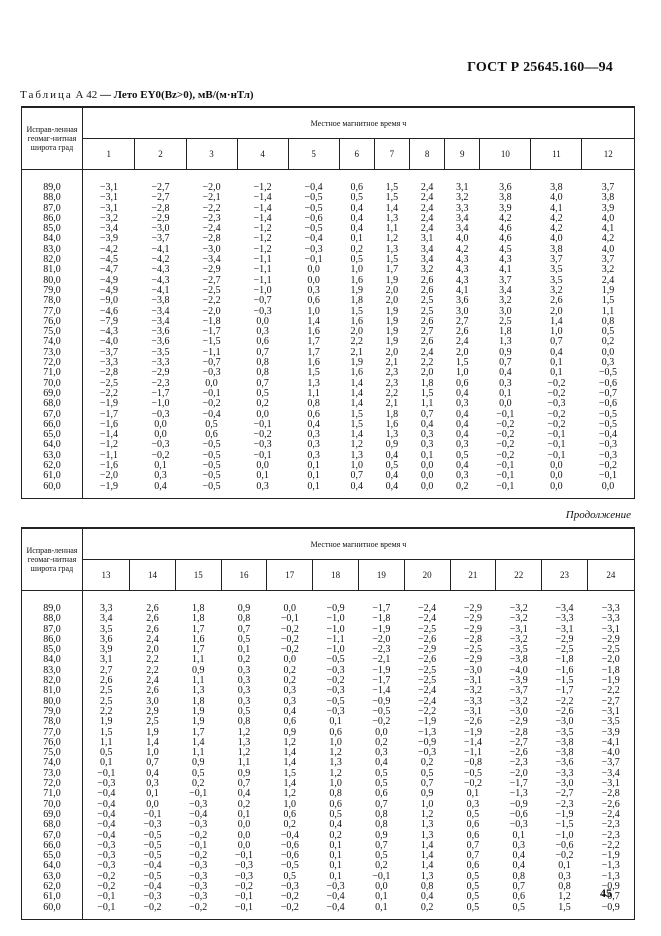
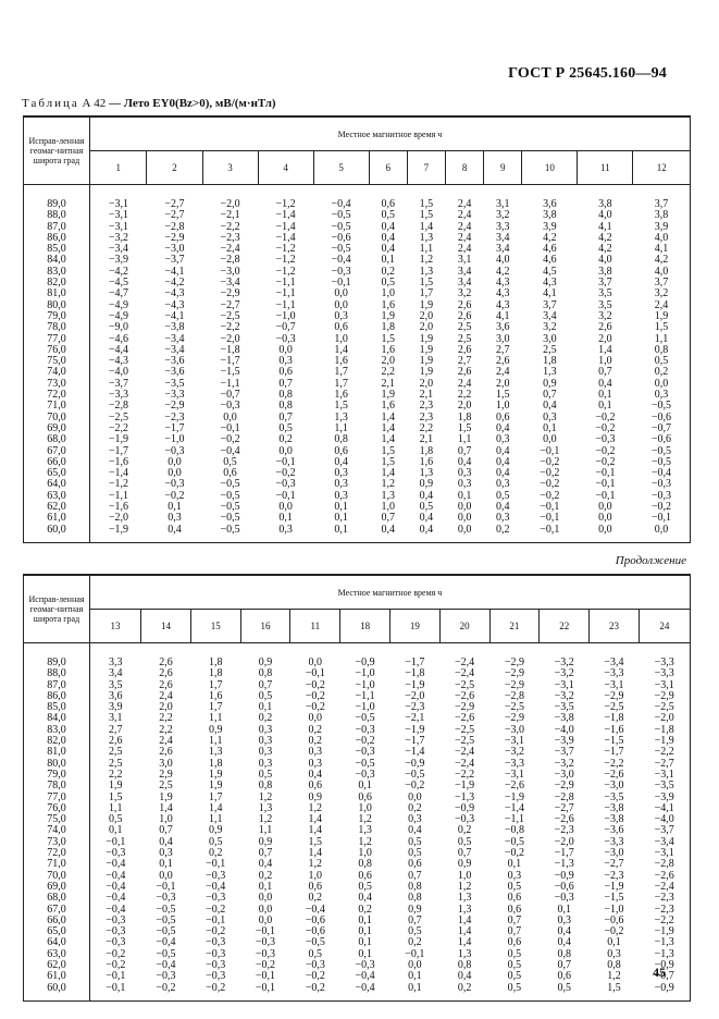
  ГОСТ Р 25645.160—94
  Таблица А 42 — Лето EY0(Bz>0), мВ/(м·нТл)
  Исправ-ленная геомаг-нитная широта град	Местное магнитное время ч
  1	2	3	4	5	6	7	8	9	10	11	12
  89,0	−3,1	−2,7	−2,0	−1,2	−0,4	0,6	1,5	2,4	3,1	3,6	3,8	3,7
  88,0	−3,1	−2,7	−2,1	−1,4	−0,5	0,5	1,5	2,4	3,2	3,8	4,0	3,8
  87,0	−3,1	−2,8	−2,2	−1,4	−0,5	0,4	1,4	2,4	3,3	3,9	4,1	3,9
  86,0	−3,2	−2,9	−2,3	−1,4	−0,6	0,4	1,3	2,4	3,4	4,2	4,2	4,0
  85,0	−3,4	−3,0	−2,4	−1,2	−0,5	0,4	1,1	2,4	3,4	4,6	4,2	4,1
  84,0	−3,9	−3,7	−2,8	−1,2	−0,4	0,1	1,2	3,1	4,0	4,6	4,0	4,2
  83,0	−4,2	−4,1	−3,0	−1,2	−0,3	0,2	1,3	3,4	4,2	4,5	3,8	4,0
  82,0	−4,5	−4,2	−3,4	−1,1	−0,1	0,5	1,5	3,4	4,3	4,3	3,7	3,7
  81,0	−4,7	−4,3	−2,9	−1,1	0,0	1,0	1,7	3,2	4,3	4,1	3,5	3,2
  80,0	−4,9	−4,3	−2,7	−1,1	0,0	1,6	1,9	2,6	4,3	3,7	3,5	2,4
  79,0	−4,9	−4,1	−2,5	−1,0	0,3	1,9	2,0	2,6	4,1	3,4	3,2	1,9
  78,0	−9,0	−3,8	−2,2	−0,7	0,6	1,8	2,0	2,5	3,6	3,2	2,6	1,5
  77,0	−4,6	−3,4	−2,0	−0,3	1,0	1,5	1,9	2,5	3,0	3,0	2,0	1,1
- 76,0	−7,9	−3,4	−1,8	0,0	1,4	1,6	1,9	2,6	2,7	2,5	1,4	0,8
+ 76,0	−4,4	−3,4	−1,8	0,0	1,4	1,6	1,9	2,6	2,7	2,5	1,4	0,8
  75,0	−4,3	−3,6	−1,7	0,3	1,6	2,0	1,9	2,7	2,6	1,8	1,0	0,5
  74,0	−4,0	−3,6	−1,5	0,6	1,7	2,2	1,9	2,6	2,4	1,3	0,7	0,2
  73,0	−3,7	−3,5	−1,1	0,7	1,7	2,1	2,0	2,4	2,0	0,9	0,4	0,0
  72,0	−3,3	−3,3	−0,7	0,8	1,6	1,9	2,1	2,2	1,5	0,7	0,1	0,3
  71,0	−2,8	−2,9	−0,3	0,8	1,5	1,6	2,3	2,0	1,0	0,4	0,1	−0,5
  70,0	−2,5	−2,3	0,0	0,7	1,3	1,4	2,3	1,8	0,6	0,3	−0,2	−0,6
  69,0	−2,2	−1,7	−0,1	0,5	1,1	1,4	2,2	1,5	0,4	0,1	−0,2	−0,7
  68,0	−1,9	−1,0	−0,2	0,2	0,8	1,4	2,1	1,1	0,3	0,0	−0,3	−0,6
  67,0	−1,7	−0,3	−0,4	0,0	0,6	1,5	1,8	0,7	0,4	−0,1	−0,2	−0,5
  66,0	−1,6	0,0	0,5	−0,1	0,4	1,5	1,6	0,4	0,4	−0,2	−0,2	−0,5
  65,0	−1,4	0,0	0,6	−0,2	0,3	1,4	1,3	0,3	0,4	−0,2	−0,1	−0,4
  64,0	−1,2	−0,3	−0,5	−0,3	0,3	1,2	0,9	0,3	0,3	−0,2	−0,1	−0,3
  63,0	−1,1	−0,2	−0,5	−0,1	0,3	1,3	0,4	0,1	0,5	−0,2	−0,1	−0,3
  62,0	−1,6	0,1	−0,5	0,0	0,1	1,0	0,5	0,0	0,4	−0,1	0,0	−0,2
  61,0	−2,0	0,3	−0,5	0,1	0,1	0,7	0,4	0,0	0,3	−0,1	0,0	−0,1
  60,0	−1,9	0,4	−0,5	0,3	0,1	0,4	0,4	0,0	0,2	−0,1	0,0	0,0
  Продолжение
  Исправ-ленная геомаг-нитная широта град	Местное магнитное время ч
- 13	14	15	16	17	18	19	20	21	22	23	24
+ 13	14	15	16	11	18	19	20	21	22	23	24
  89,0	3,3	2,6	1,8	0,9	0,0	−0,9	−1,7	−2,4	−2,9	−3,2	−3,4	−3,3
  88,0	3,4	2,6	1,8	0,8	−0,1	−1,0	−1,8	−2,4	−2,9	−3,2	−3,3	−3,3
  87,0	3,5	2,6	1,7	0,7	−0,2	−1,0	−1,9	−2,5	−2,9	−3,1	−3,1	−3,1
  86,0	3,6	2,4	1,6	0,5	−0,2	−1,1	−2,0	−2,6	−2,8	−3,2	−2,9	−2,9
  85,0	3,9	2,0	1,7	0,1	−0,2	−1,0	−2,3	−2,9	−2,5	−3,5	−2,5	−2,5
  84,0	3,1	2,2	1,1	0,2	0,0	−0,5	−2,1	−2,6	−2,9	−3,8	−1,8	−2,0
  83,0	2,7	2,2	0,9	0,3	0,2	−0,3	−1,9	−2,5	−3,0	−4,0	−1,6	−1,8
  82,0	2,6	2,4	1,1	0,3	0,2	−0,2	−1,7	−2,5	−3,1	−3,9	−1,5	−1,9
  81,0	2,5	2,6	1,3	0,3	0,3	−0,3	−1,4	−2,4	−3,2	−3,7	−1,7	−2,2
  80,0	2,5	3,0	1,8	0,3	0,3	−0,5	−0,9	−2,4	−3,3	−3,2	−2,2	−2,7
  79,0	2,2	2,9	1,9	0,5	0,4	−0,3	−0,5	−2,2	−3,1	−3,0	−2,6	−3,1
  78,0	1,9	2,5	1,9	0,8	0,6	0,1	−0,2	−1,9	−2,6	−2,9	−3,0	−3,5
  77,0	1,5	1,9	1,7	1,2	0,9	0,6	0,0	−1,3	−1,9	−2,8	−3,5	−3,9
  76,0	1,1	1,4	1,4	1,3	1,2	1,0	0,2	−0,9	−1,4	−2,7	−3,8	−4,1
  75,0	0,5	1,0	1,1	1,2	1,4	1,2	0,3	−0,3	−1,1	−2,6	−3,8	−4,0
  74,0	0,1	0,7	0,9	1,1	1,4	1,3	0,4	0,2	−0,8	−2,3	−3,6	−3,7
  73,0	−0,1	0,4	0,5	0,9	1,5	1,2	0,5	0,5	−0,5	−2,0	−3,3	−3,4
  72,0	−0,3	0,3	0,2	0,7	1,4	1,0	0,5	0,7	−0,2	−1,7	−3,0	−3,1
  71,0	−0,4	0,1	−0,1	0,4	1,2	0,8	0,6	0,9	0,1	−1,3	−2,7	−2,8
  70,0	−0,4	0,0	−0,3	0,2	1,0	0,6	0,7	1,0	0,3	−0,9	−2,3	−2,6
  69,0	−0,4	−0,1	−0,4	0,1	0,6	0,5	0,8	1,2	0,5	−0,6	−1,9	−2,4
  68,0	−0,4	−0,3	−0,3	0,0	0,2	0,4	0,8	1,3	0,6	−0,3	−1,5	−2,3
  67,0	−0,4	−0,5	−0,2	0,0	−0,4	0,2	0,9	1,3	0,6	0,1	−1,0	−2,3
  66,0	−0,3	−0,5	−0,1	0,0	−0,6	0,1	0,7	1,4	0,7	0,3	−0,6	−2,2
  65,0	−0,3	−0,5	−0,2	−0,1	−0,6	0,1	0,5	1,4	0,7	0,4	−0,2	−1,9
  64,0	−0,3	−0,4	−0,3	−0,3	−0,5	0,1	0,2	1,4	0,6	0,4	0,1	−1,3
  63,0	−0,2	−0,5	−0,3	−0,3	0,5	0,1	−0,1	1,3	0,5	0,8	0,3	−1,3
  62,0	−0,2	−0,4	−0,3	−0,2	−0,3	−0,3	0,0	0,8	0,5	0,7	0,8	−0,9
  61,0	−0,1	−0,3	−0,3	−0,1	−0,2	−0,4	0,1	0,4	0,5	0,6	1,2	−0,7
  60,0	−0,1	−0,2	−0,2	−0,1	−0,2	−0,4	0,1	0,2	0,5	0,5	1,5	−0,9
  45
